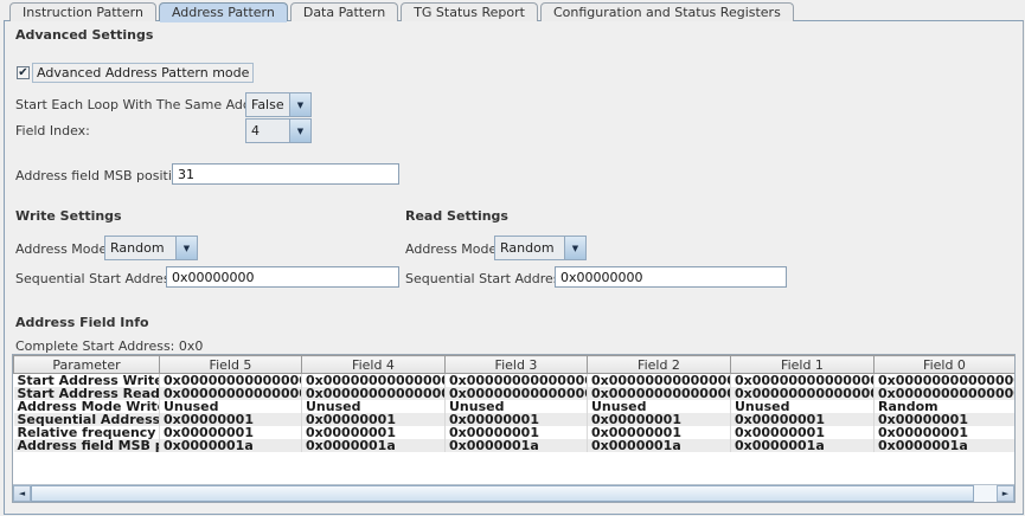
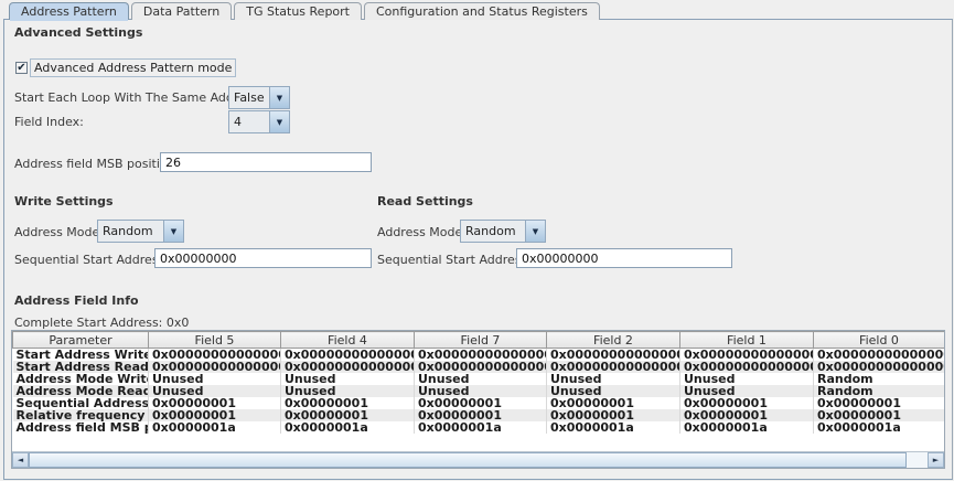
- Instruction Pattern
  Address Pattern
  Data Pattern
  TG Status Report
  Configuration and Status Registers
  Advanced Settings
  ✔
  Advanced Address Pattern mode
  Start Each Loop With The Same Ad
  False
  ▼
  Field Index:
  4
  ▼
  Address field MSB positi
- 31
+ 26
  Write Settings
  Address Mode
  Random
  ▼
  Sequential Start Addre
  0x00000000
  Read Settings
  Address Mode
  Random
  ▼
  Sequential Start Addre
  0x00000000
  Address Field Info
  Complete Start Address: 0x0
- Parameter	Field 5	Field 4	Field 3	Field 2	Field 1	Field 0
+ Parameter	Field 5	Field 4	Field 7	Field 2	Field 1	Field 0
  Start Address Write	0x0000000000000	0x0000000000000	0x0000000000000	0x0000000000000	0x0000000000000	0x0000000000000
  Start Address Read	0x0000000000000	0x0000000000000	0x0000000000000	0x0000000000000	0x0000000000000	0x0000000000000
  Address Mode Writ	Unused	Unused	Unused	Unused	Unused	Random
+ Address Mode Read	Unused	Unused	Unused	Unused	Unused	Random
  Sequential Address	0x00000001	0x00000001	0x00000001	0x00000001	0x00000001	0x00000001
  Relative frequency	0x00000001	0x00000001	0x00000001	0x00000001	0x00000001	0x00000001
  Address field MSB	0x0000001a	0x0000001a	0x0000001a	0x0000001a	0x0000001a	0x0000001a
  ◄
  ►
